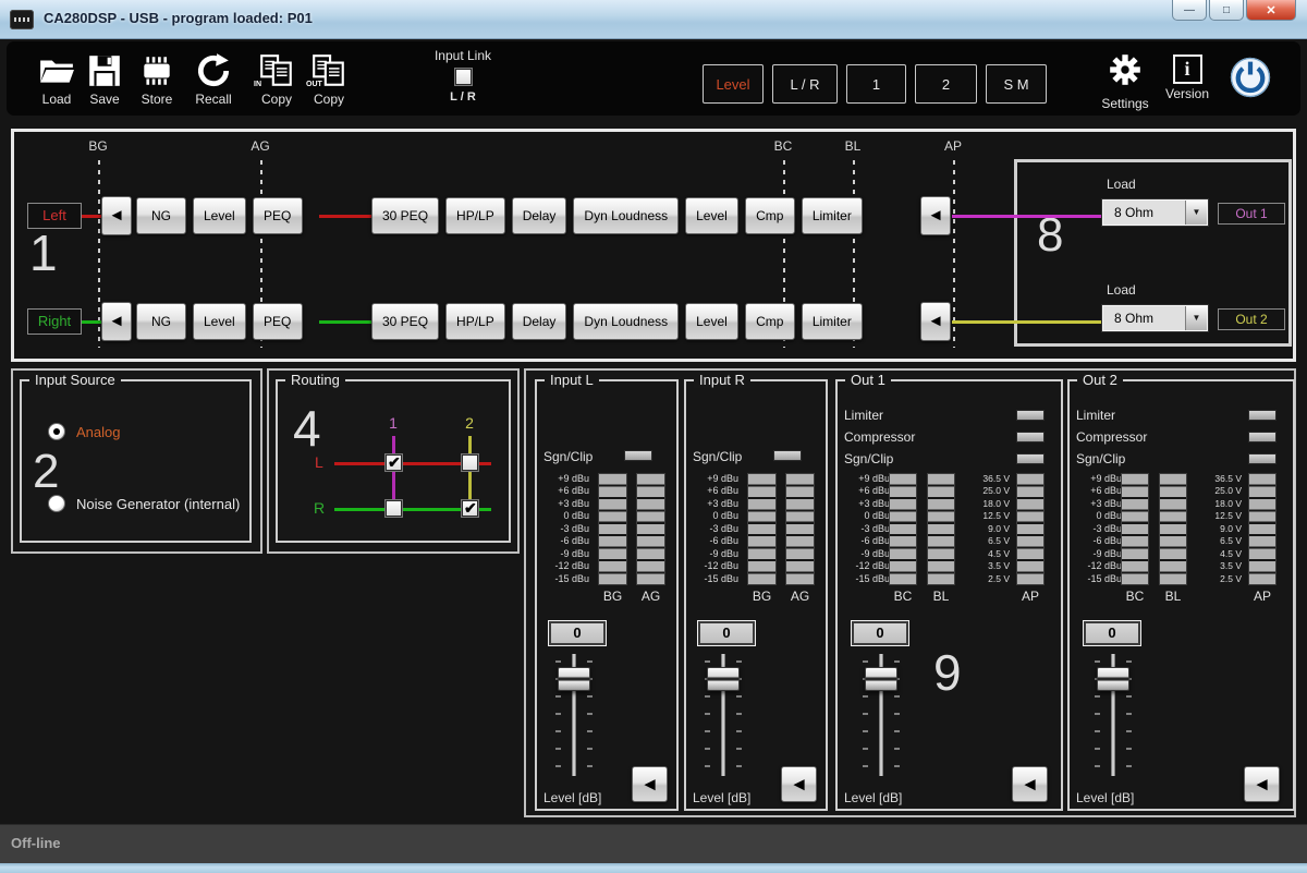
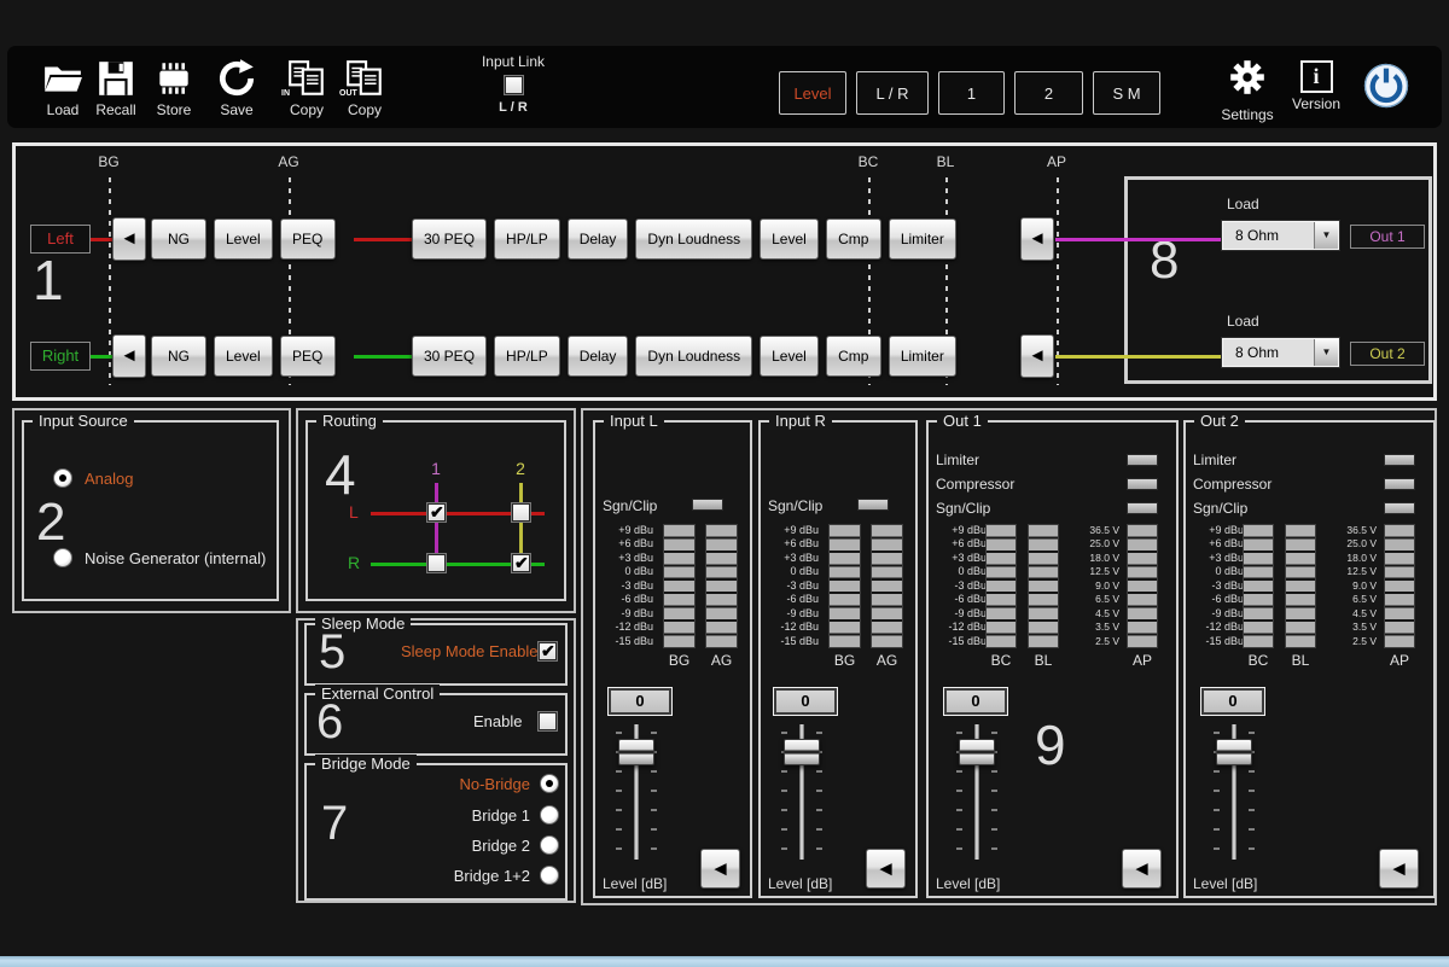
- CA280DSP - USB - program loaded: P01
- —
- □
- ✕
  Load
- Save
+ Recall
  Store
- Recall
+ Save
  Copy
  Copy
  Input Link
  L / R
  Level
  L / R
  1
  2
  S M
  Settings
  i
  Version
  1
  BG
  AG
  BC
  BL
  AP
  Left
  ◄
  NG
  Level
  PEQ
  30 PEQ
  HP/LP
  Delay
  Dyn Loudness
  Level
  Cmp
  Limiter
  ◄
  Right
  ◄
  NG
  Level
  PEQ
  30 PEQ
  HP/LP
  Delay
  Dyn Loudness
  Level
  Cmp
  Limiter
  ◄
  8
  Load
  8 Ohm
  ▼
  Out 1
  Load
  8 Ohm
  ▼
  Out 2
  Input Source
  Analog
  2
  Noise Generator (internal)
  Routing
  4
  1
  2
  L
  R
+ Sleep Mode
+ 5
+ Sleep Mode Enable
+ External Control
+ 6
+ Enable
+ Bridge Mode
+ 7
+ No-Bridge
+ Bridge 1
+ Bridge 2
+ Bridge 1+2
  Input L
  Sgn/Clip
  +9 dBu
  +6 dBu
  +3 dBu
  0 dBu
  -3 dBu
  -6 dBu
  -9 dBu
  -12 dBu
  -15 dBu
  BG
  AG
  0
  Level [dB]
  ◄
  Input R
  Sgn/Clip
  +9 dBu
  +6 dBu
  +3 dBu
  0 dBu
  -3 dBu
  -6 dBu
  -9 dBu
  -12 dBu
  -15 dBu
  BG
  AG
  0
  Level [dB]
  ◄
  Out 1
  Limiter
  Compressor
  Sgn/Clip
  +9 dBu
  +6 dBu
  +3 dBu
  0 dBu
  -3 dBu
  -6 dBu
  -9 dBu
  -12 dBu
  -15 dBu
  BC
  BL
  36.5 V
  25.0 V
  18.0 V
  12.5 V
  9.0 V
  6.5 V
  4.5 V
  3.5 V
  2.5 V
  AP
  0
  9
  Level [dB]
  ◄
  Out 2
  Limiter
  Compressor
  Sgn/Clip
  +9 dBu
  +6 dBu
  +3 dBu
  0 dBu
  -3 dBu
  -6 dBu
  -9 dBu
  -12 dBu
  -15 dBu
  BC
  BL
  36.5 V
  25.0 V
  18.0 V
  12.5 V
  9.0 V
  6.5 V
  4.5 V
  3.5 V
  2.5 V
  AP
  0
  Level [dB]
  ◄
- Off-line
